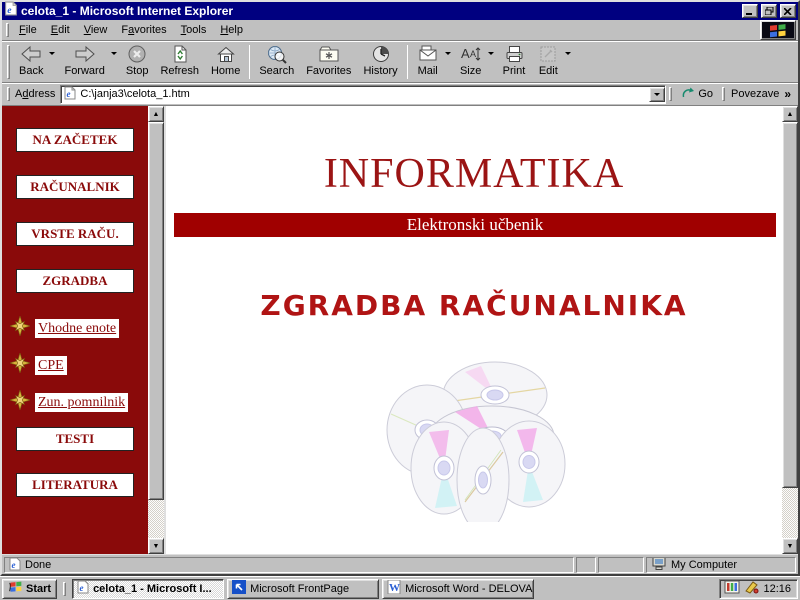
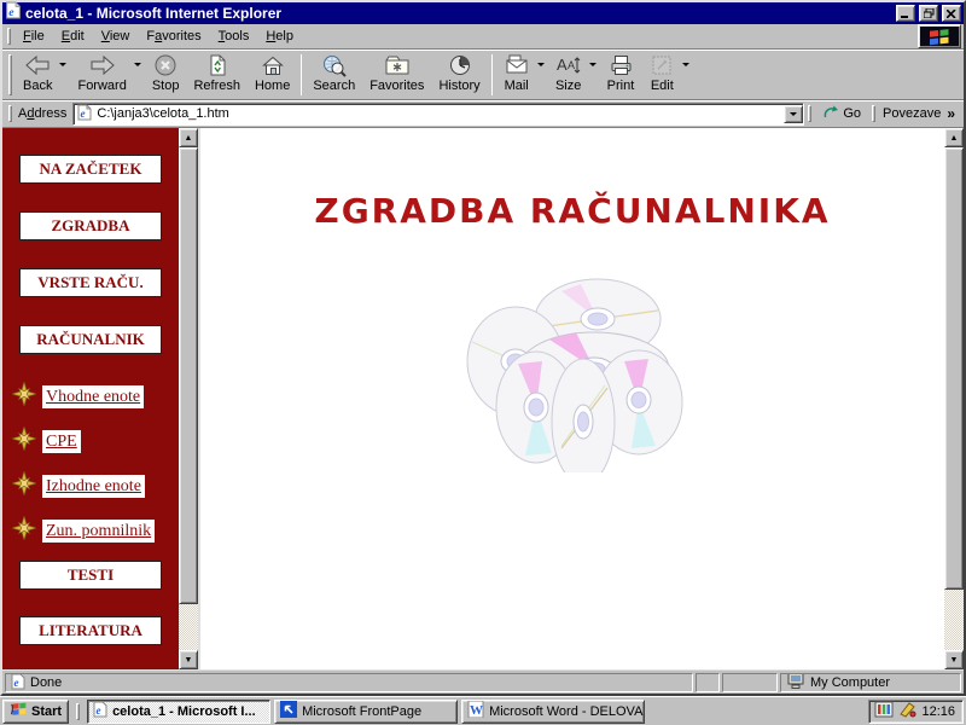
  e
  celota_1 - Microsoft Internet Explorer
  File
  Edit
  View
  Favorites
  Tools
  Help
  Back
  Forward
  Stop
  Refresh
  Home
  Search
  Favorites
  History
  Mail
  A
  A
  Size
  Print
  Edit
  Address
  e
  C:\janja3\celota_1.htm
  Go
  Povezave
  »
  NA ZAČETEK
- RAČUNALNIK
+ ZGRADBA
  VRSTE RAČU.
- ZGRADBA
+ RAČUNALNIK
  Vhodne enote
  CPE
+ Izhodne enote
  Zun. pomnilnik
  TESTI
  LITERATURA
- INFORMATIKA
- Elektronski učbenik
  ZGRADBA RAČUNALNIKA
  e
  Done
  My Computer
  Start
  e
  celota_1 - Microsoft I...
  Microsoft FrontPage
  W
  Microsoft Word - DELOVA
  12:16
